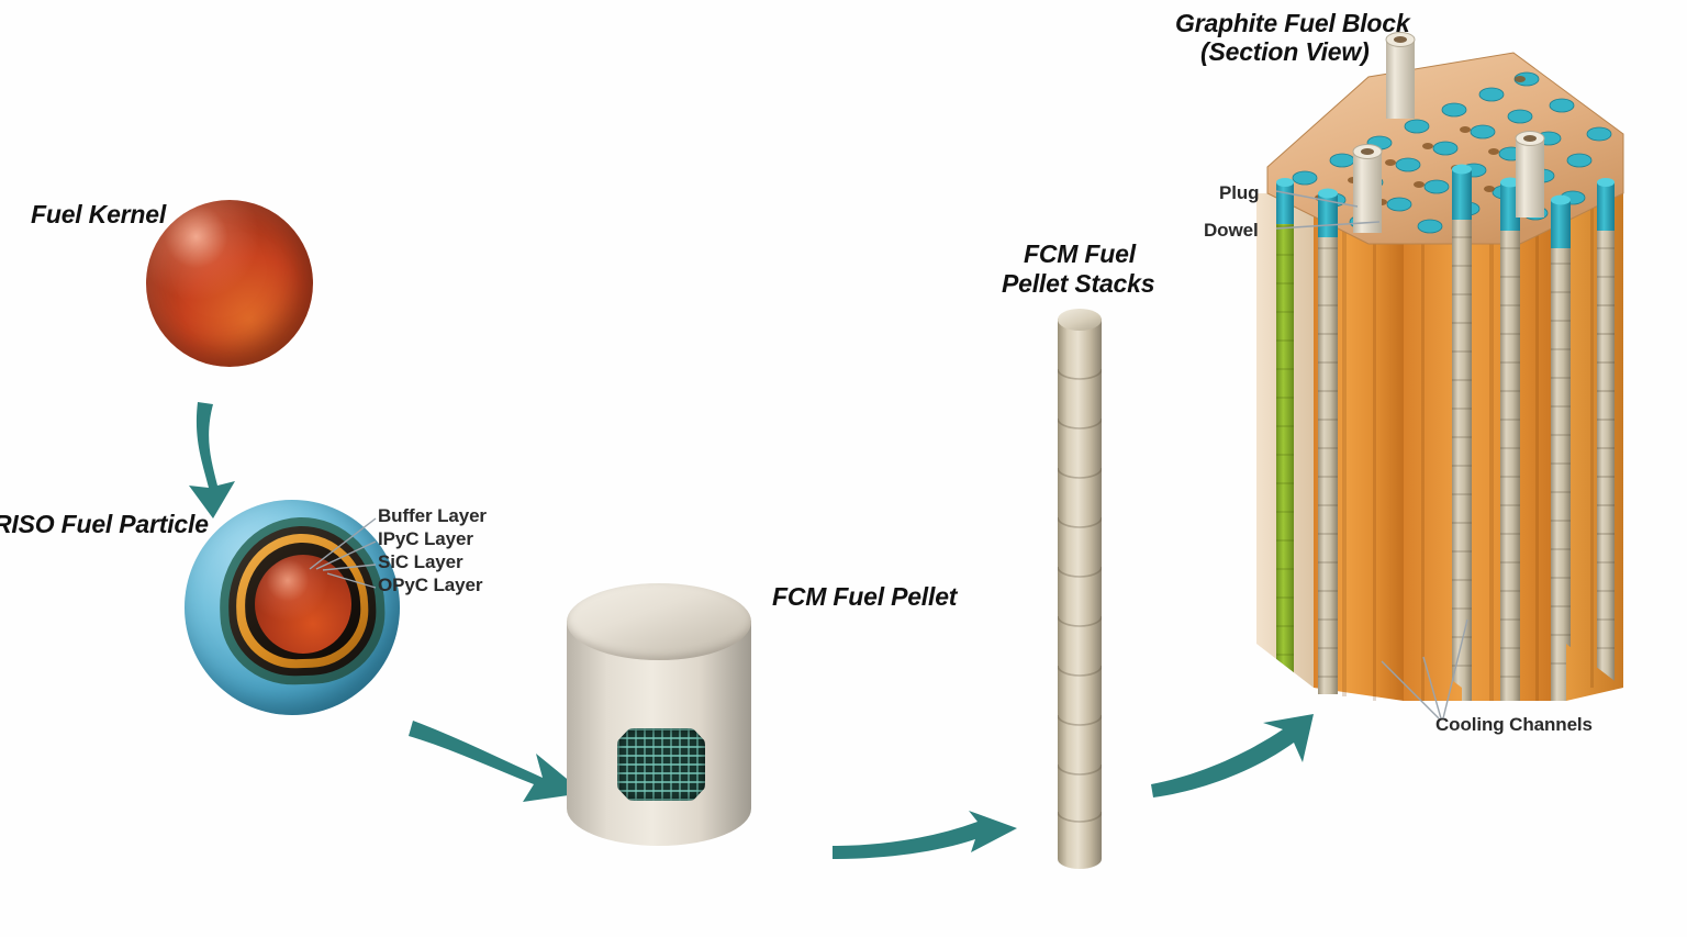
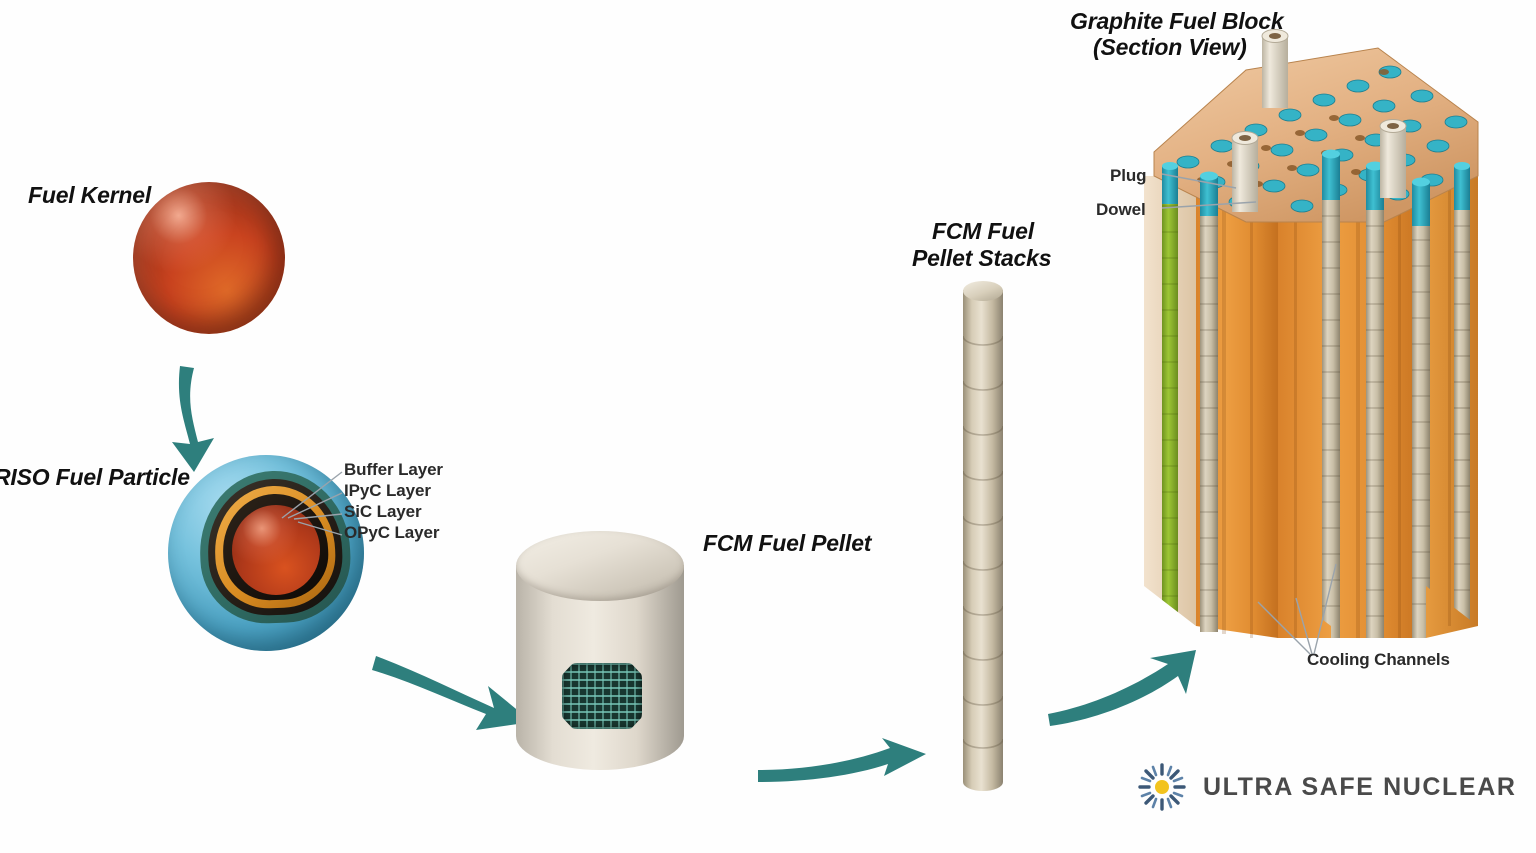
  Fuel Kernel
  RISO Fuel Particle
  Buffer Layer
  IPyC Layer
  SiC Layer
  OPyC Layer
  FCM Fuel Pellet
  FCM Fuel
  Pellet Stacks
  Graphite Fuel Block
  (Section View)
  Plug
  Dowel
  Cooling Channels
+ ULTRA SAFE NUCLEAR
